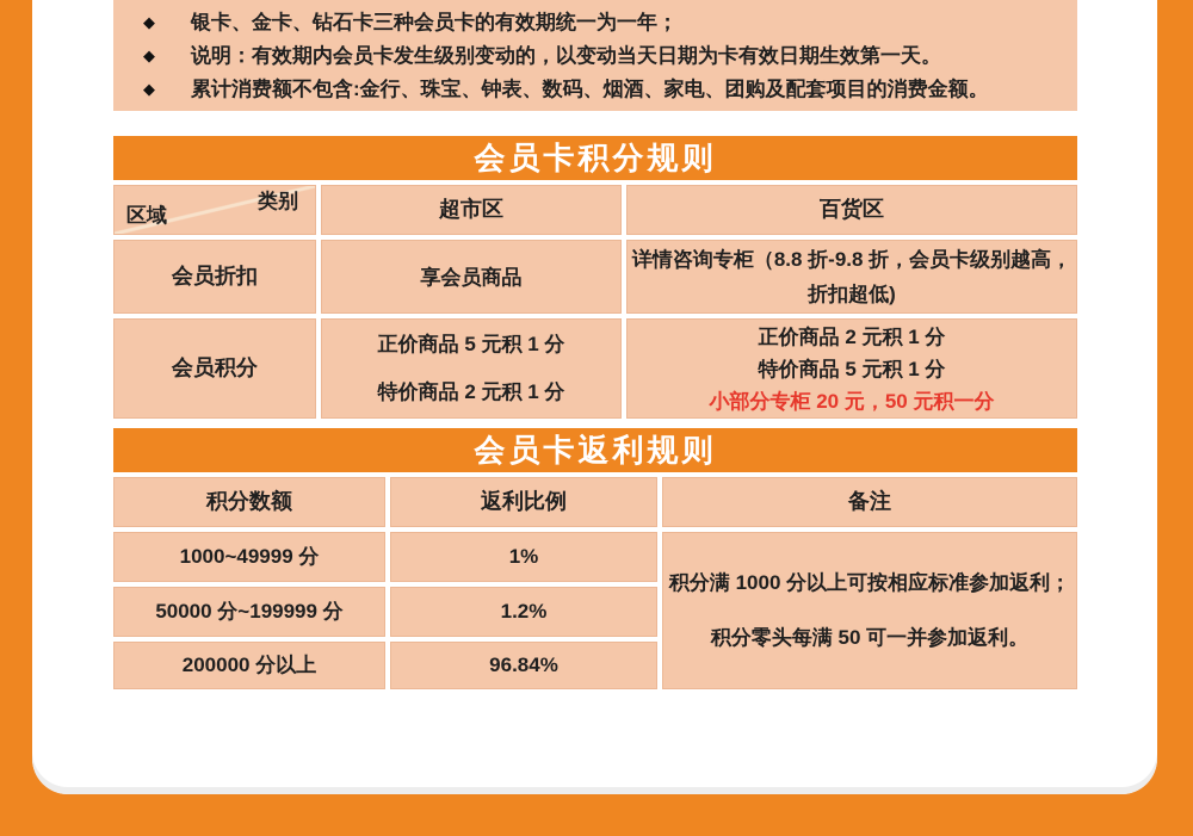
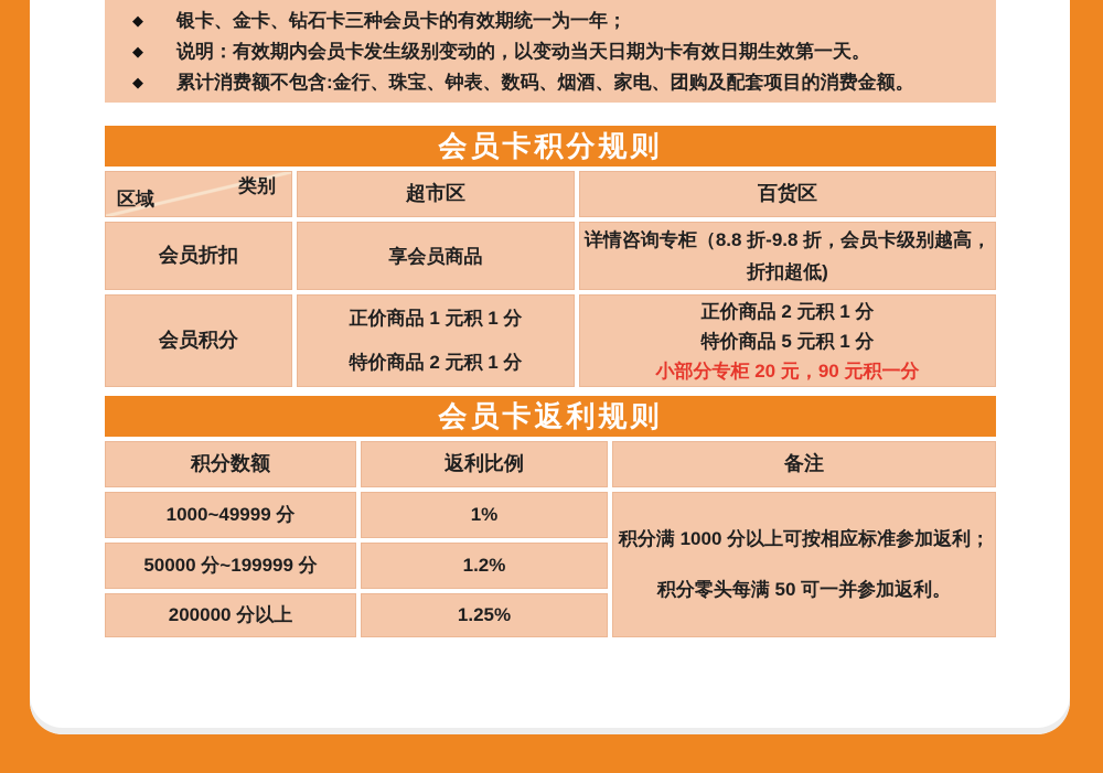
  ◆
  银卡、金卡、钻石卡三种会员卡的有效期统一为一年；
  ◆
  说明：有效期内会员卡发生级别变动的，以变动当天日期为卡有效日期生效第一天。
  ◆
  累计消费额不包含:金行、珠宝、钟表、数码、烟酒、家电、团购及配套项目的消费金额。
  会员卡积分规则
  类别
  区域
  超市区
  百货区
  会员折扣
  享会员商品
  详情咨询专柜（8.8 折-9.8 折，会员卡级别越高，
  折扣超低)
  会员积分
- 正价商品 5 元积 1 分
+ 正价商品 1 元积 1 分
  特价商品 2 元积 1 分
  正价商品 2 元积 1 分
  特价商品 5 元积 1 分
- 小部分专柜 20 元，50 元积一分
+ 小部分专柜 20 元，90 元积一分
  会员卡返利规则
  积分数额
  返利比例
  备注
  1000~49999 分
  1%
  积分满 1000 分以上可按相应标准参加返利；
  积分零头每满 50 可一并参加返利。
  50000 分~199999 分
  1.2%
  200000 分以上
- 96.84%
+ 1.25%
